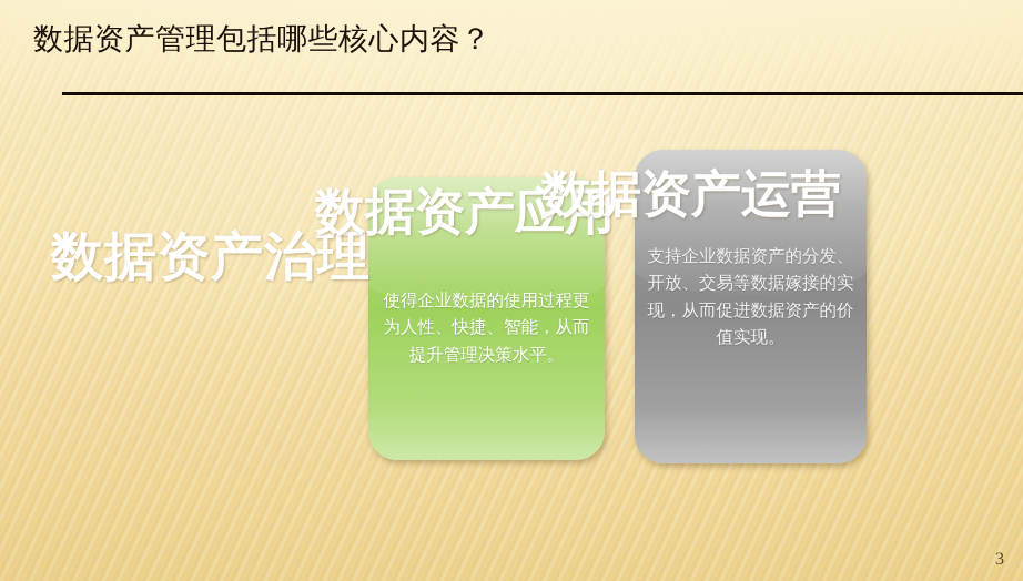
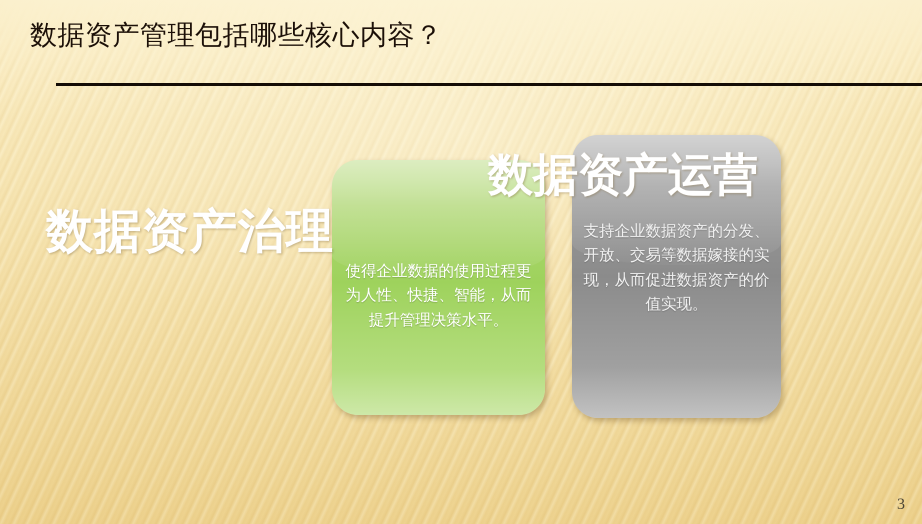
  数据资产管理包括哪些核心内容？
  使得企业数据的使用过程更为人性、快捷、智能，从而提升管理决策水平。
  支持企业数据资产的分发、开放、交易等数据嫁接的实现，从而促进数据资产的价值实现。
  数据资产治理
- 数据资产应用
  数据资产运营
  3
